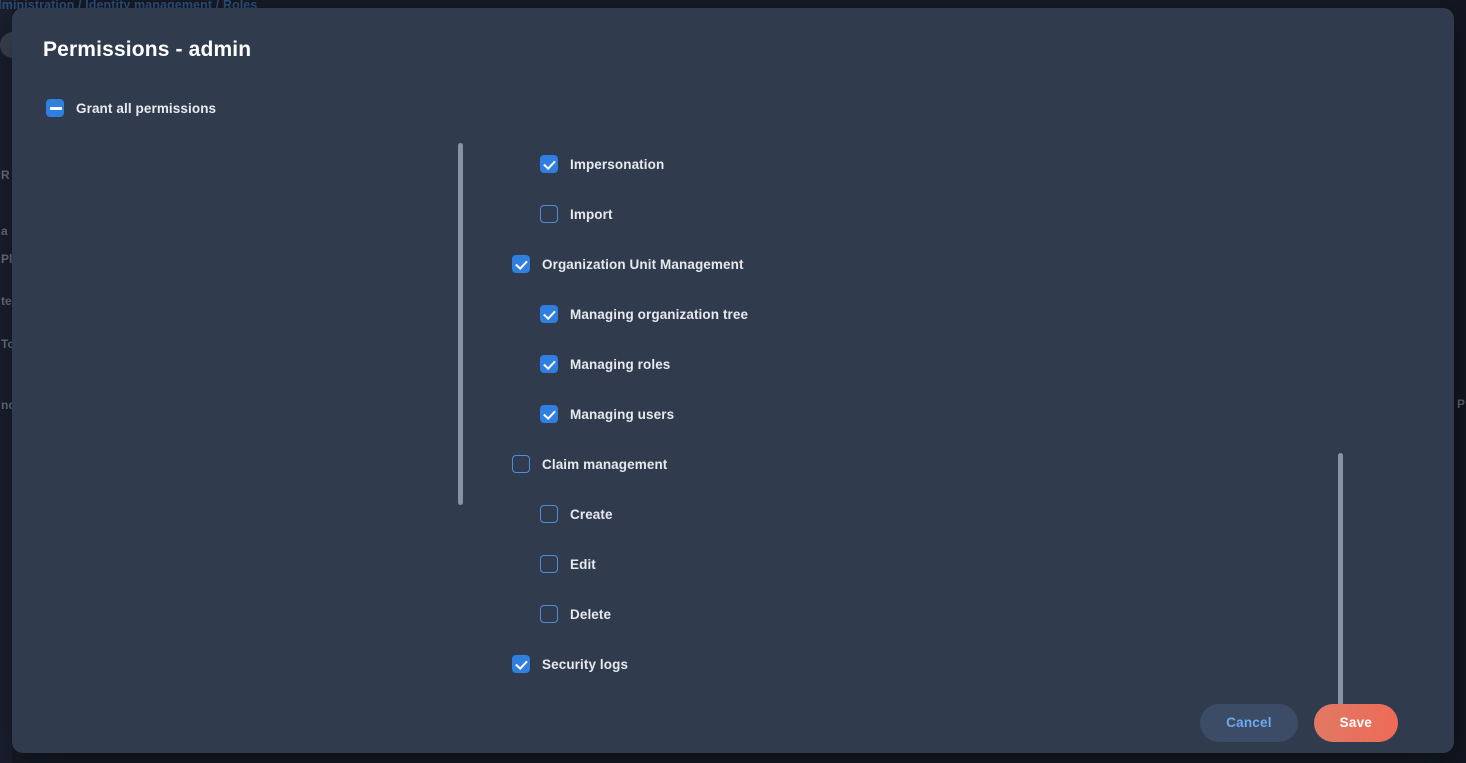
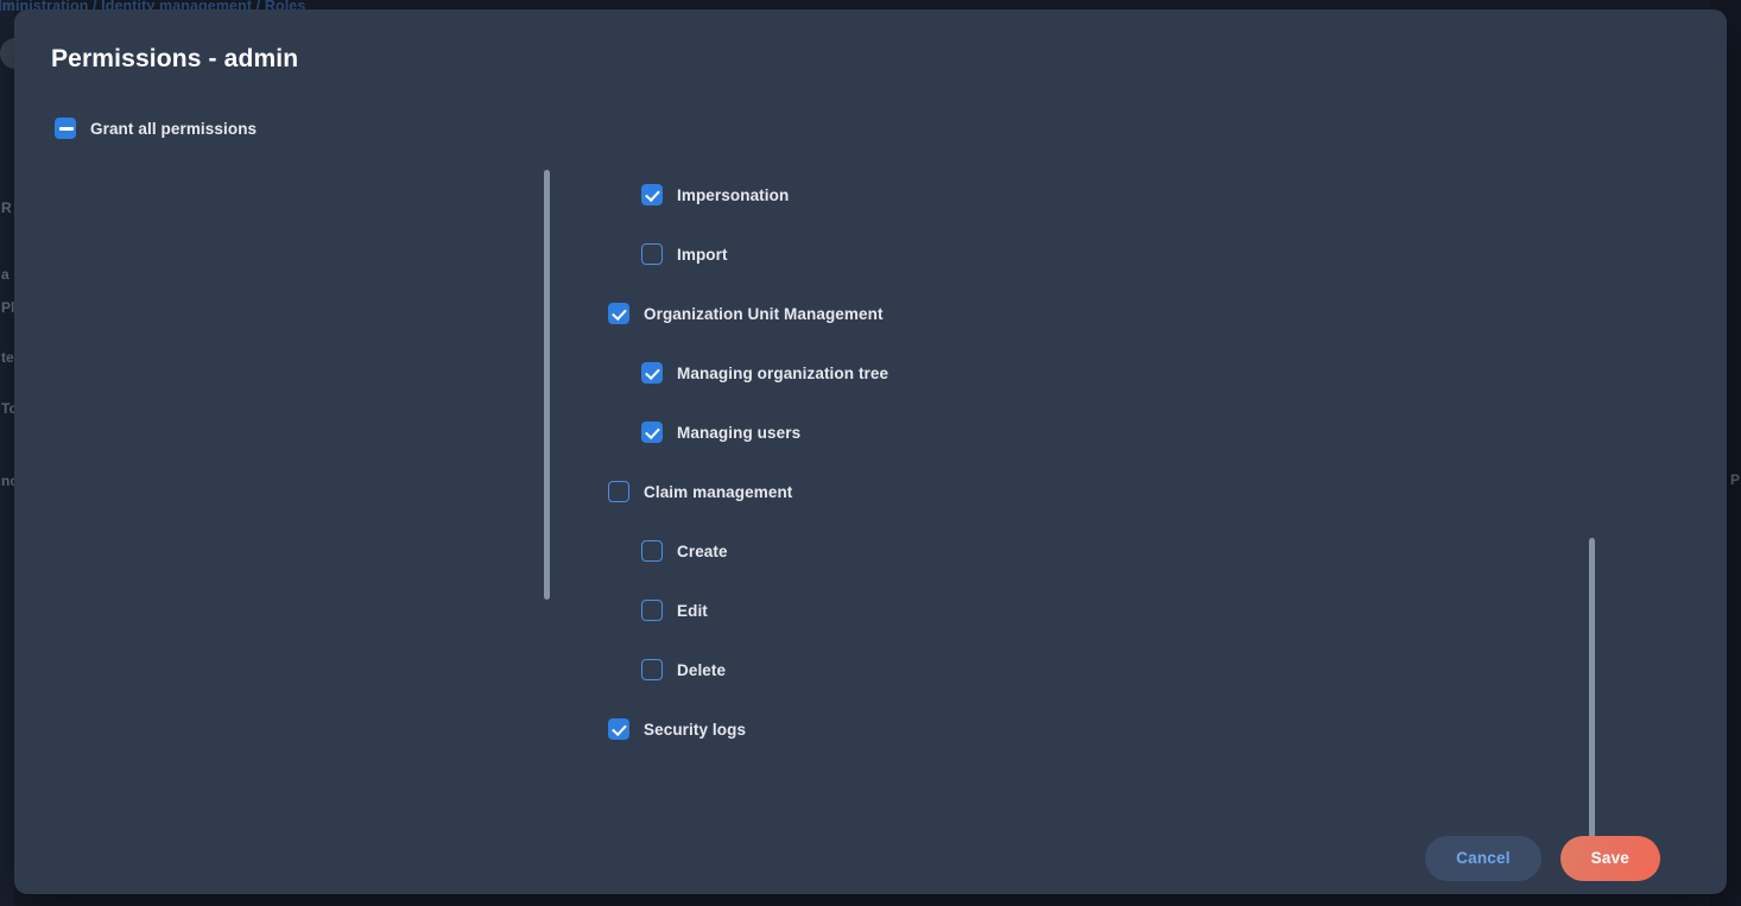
  ministration / Identity management / Roles
  R
  a
  Pl
  te
  P
  Permissions - admin
  Grant all permissions
  Impersonation
  Import
  Organization Unit Management
  Managing organization tree
- Managing roles
  Managing users
  Claim management
  Create
  Edit
  Delete
  Security logs
  Cancel
  Save
